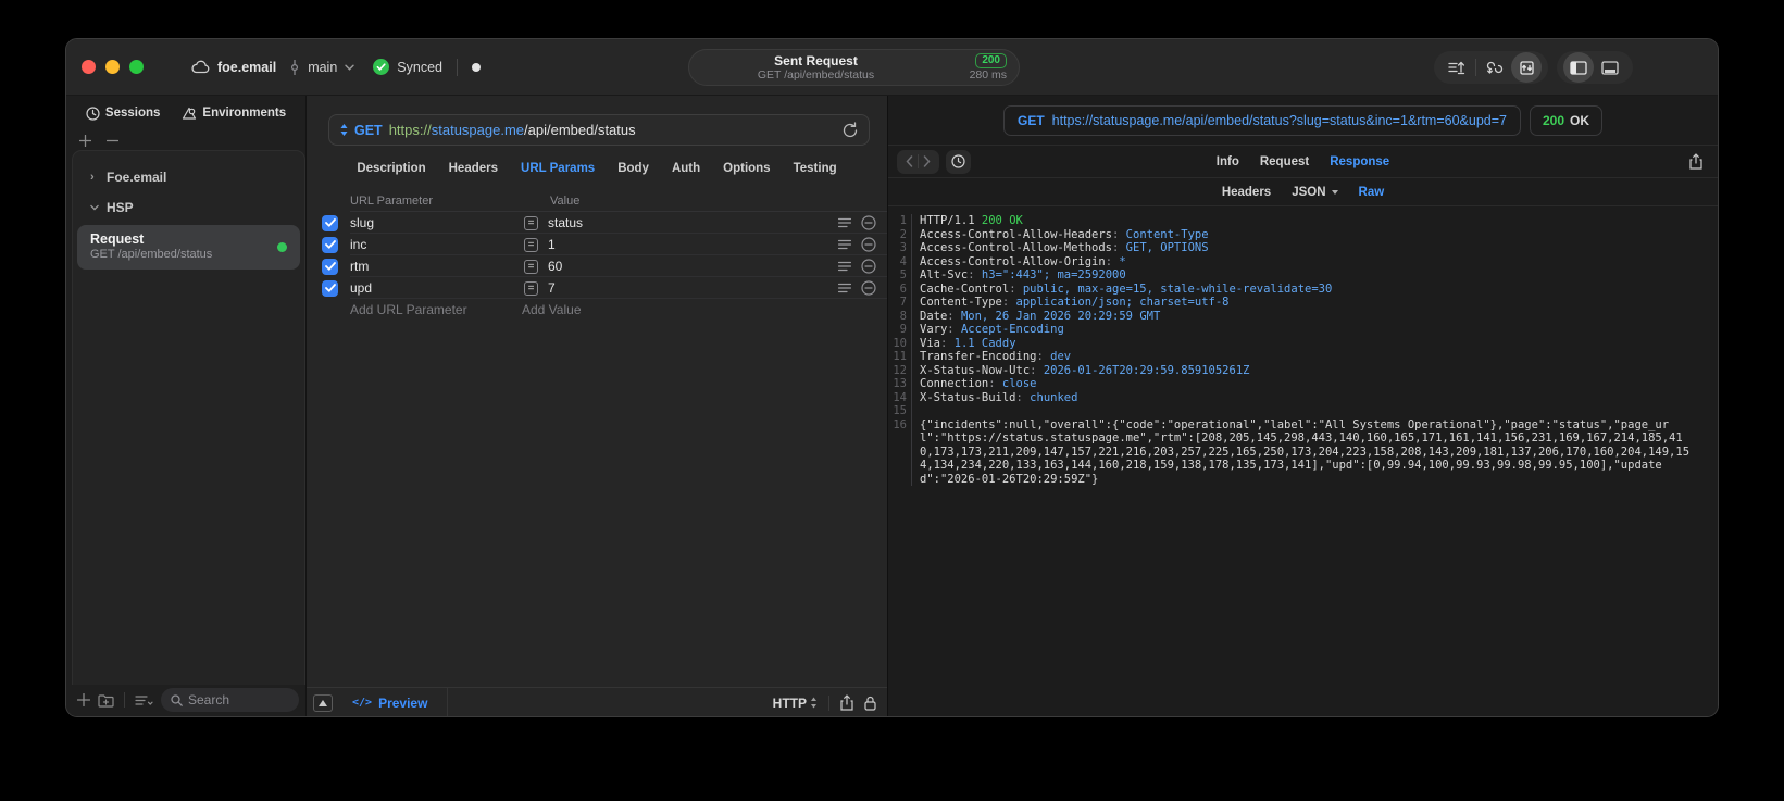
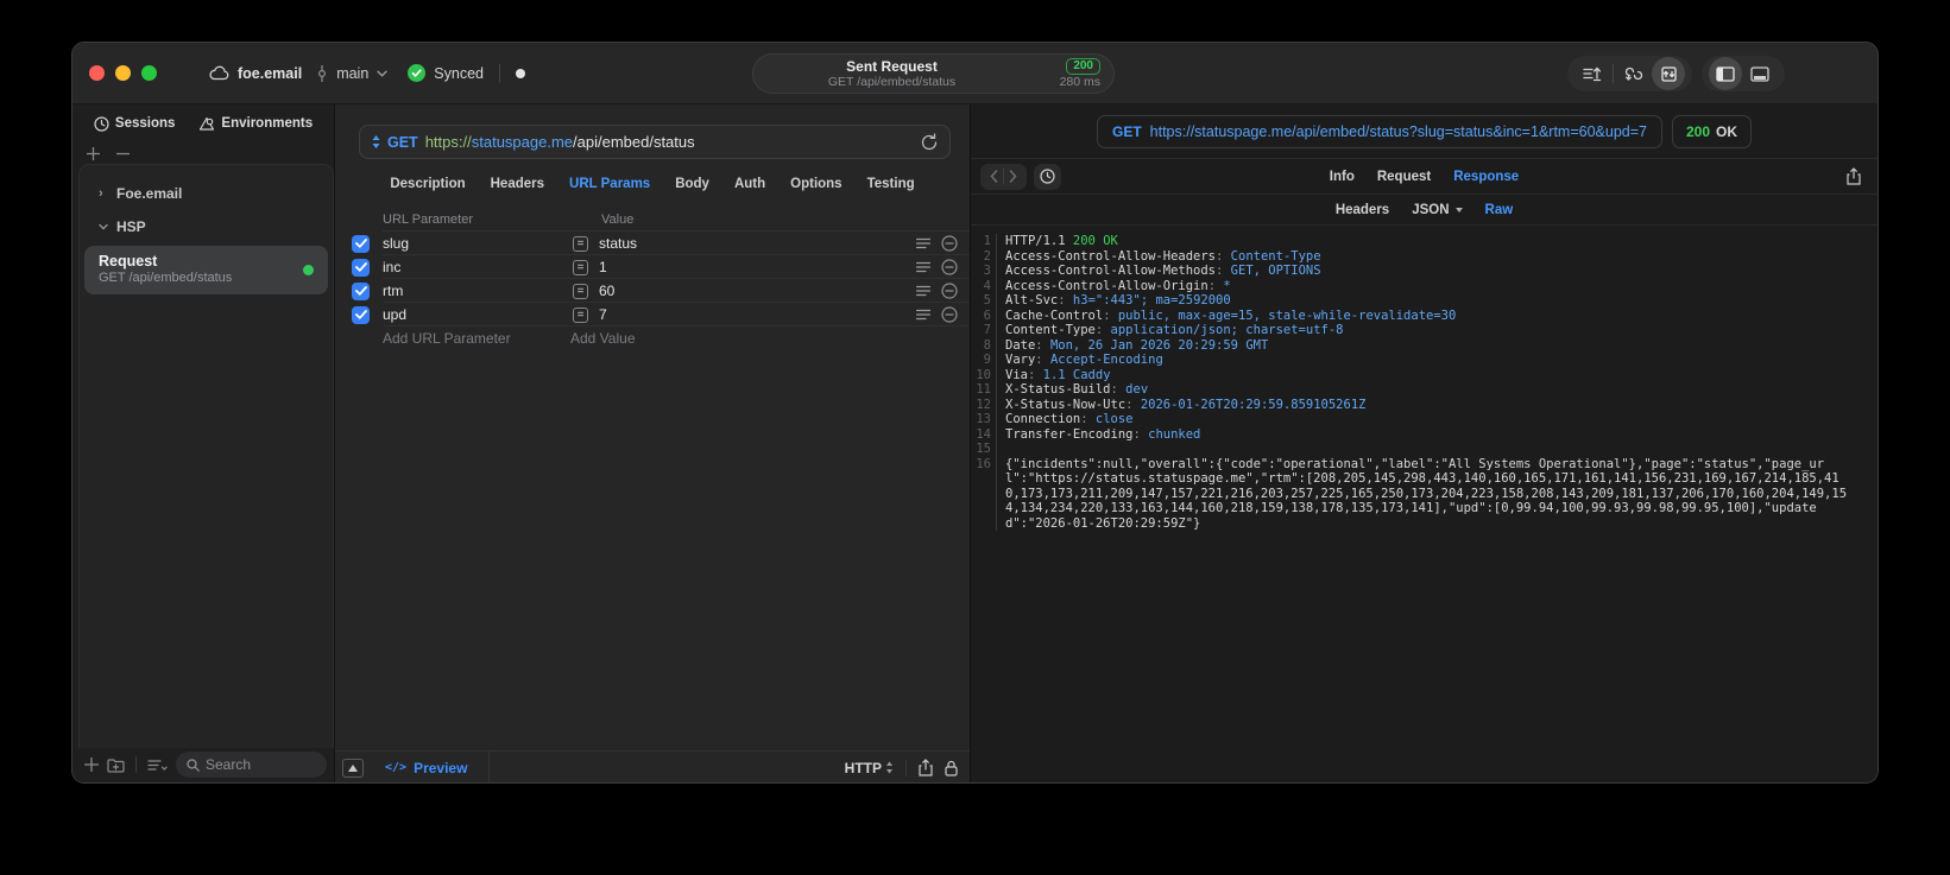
  foe.email
  main
  Synced
  Sent Request
  GET /api/embed/status
  200
  280 ms
  Sessions
  Environments
  ›
  Foe.email
  HSP
  Request
  GET /api/embed/status
  Search
  GET
  https://statuspage.me/api/embed/status
  Description
  Headers
  URL Params
  Body
  Auth
  Options
  Testing
  URL Parameter
  Value
  slug
  =
  status
  inc
  =
  1
  rtm
  =
  60
  upd
  =
  7
  Add URL Parameter
  Add Value
  </>
  Preview
  HTTP
  GET
  https://statuspage.me/api/embed/status?slug=status&inc=1&rtm=60&upd=7
  200
  OK
  Info
  Request
  Response
  Headers
  JSON
  Raw
  1
  HTTP/1.1 200 OK
  2
  Access-Control-Allow-Headers: Content-Type
  3
  Access-Control-Allow-Methods: GET, OPTIONS
  4
  Access-Control-Allow-Origin: *
  5
  Alt-Svc: h3=":443"; ma=2592000
  6
  Cache-Control: public, max-age=15, stale-while-revalidate=30
  7
  Content-Type: application/json; charset=utf-8
  8
  Date: Mon, 26 Jan 2026 20:29:59 GMT
  9
  Vary: Accept-Encoding
  10
  Via: 1.1 Caddy
  11
- Transfer-Encoding: dev
+ X-Status-Build: dev
  12
  X-Status-Now-Utc: 2026-01-26T20:29:59.859105261Z
  13
  Connection: close
  14
- X-Status-Build: chunked
+ Transfer-Encoding: chunked
  15
  16
  {"incidents":null,"overall":{"code":"operational","label":"All Systems Operational"},"page":"status","page_url":"https://status.statuspage.me","rtm":[208,205,145,298,443,140,160,165,171,161,141,156,231,169,167,214,185,410,173,173,211,209,147,157,221,216,203,257,225,165,250,173,204,223,158,208,143,209,181,137,206,170,160,204,149,154,134,234,220,133,163,144,160,218,159,138,178,135,173,141],"upd":[0,99.94,100,99.93,99.98,99.95,100],"updated":"2026-01-26T20:29:59Z"}
